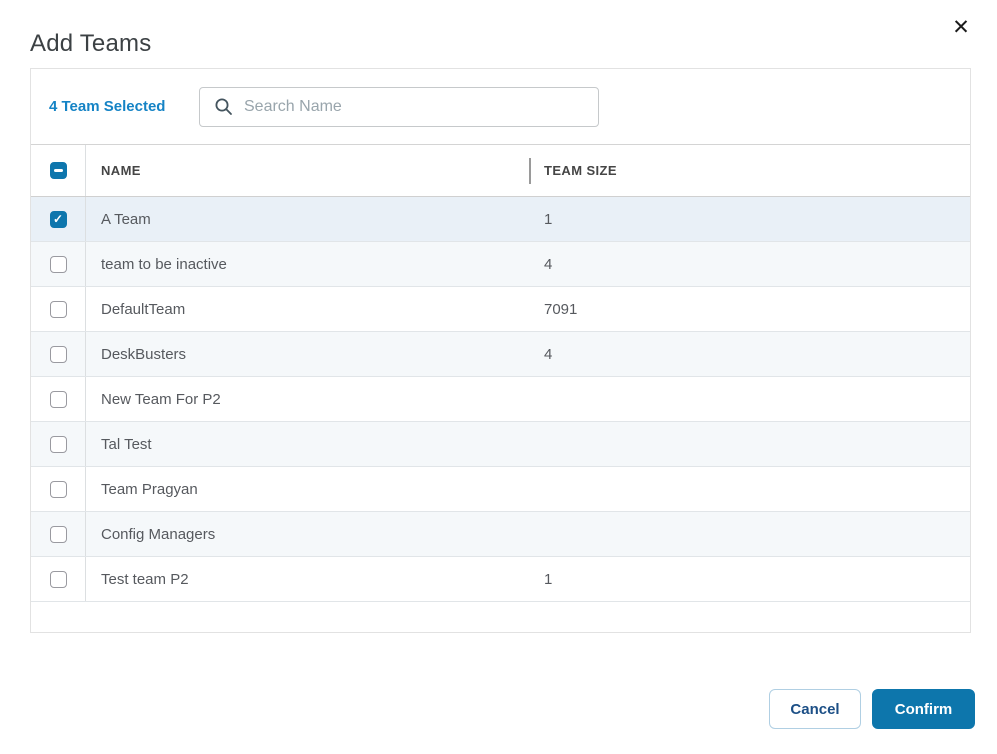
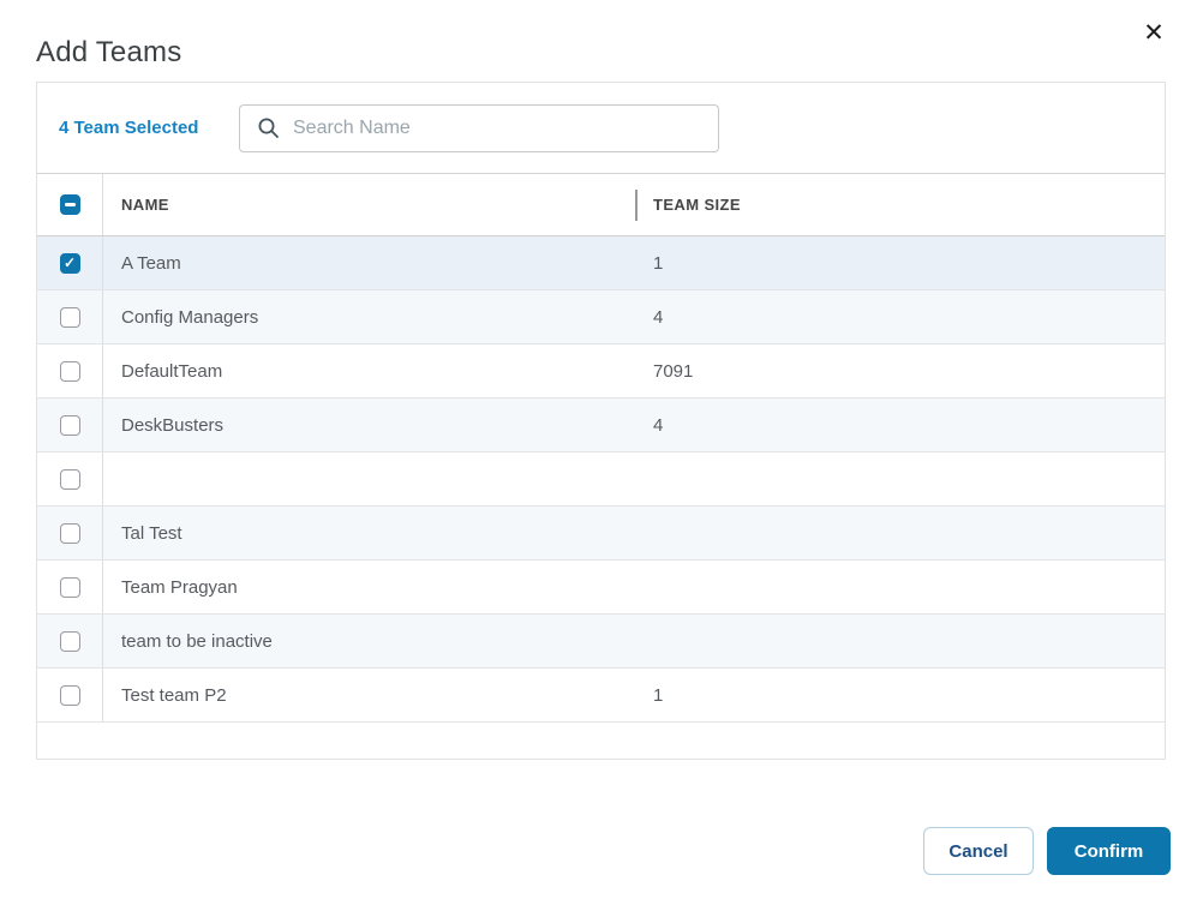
  Add Teams
  ✕
  4 Team Selected
  Search Name
  NAME
  TEAM SIZE
  ✓
  A Team
  1
- team to be inactive
+ Config Managers
  4
  DefaultTeam
  7091
  DeskBusters
  4
- New Team For P2
  Tal Test
  Team Pragyan
- Config Managers
+ team to be inactive
  Test team P2
  1
  Cancel
  Confirm
